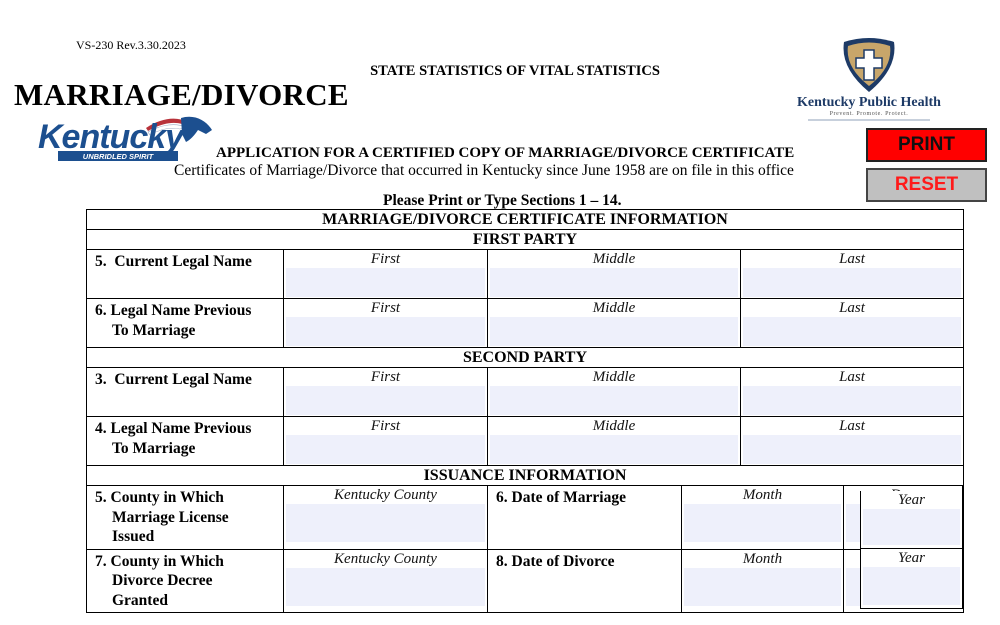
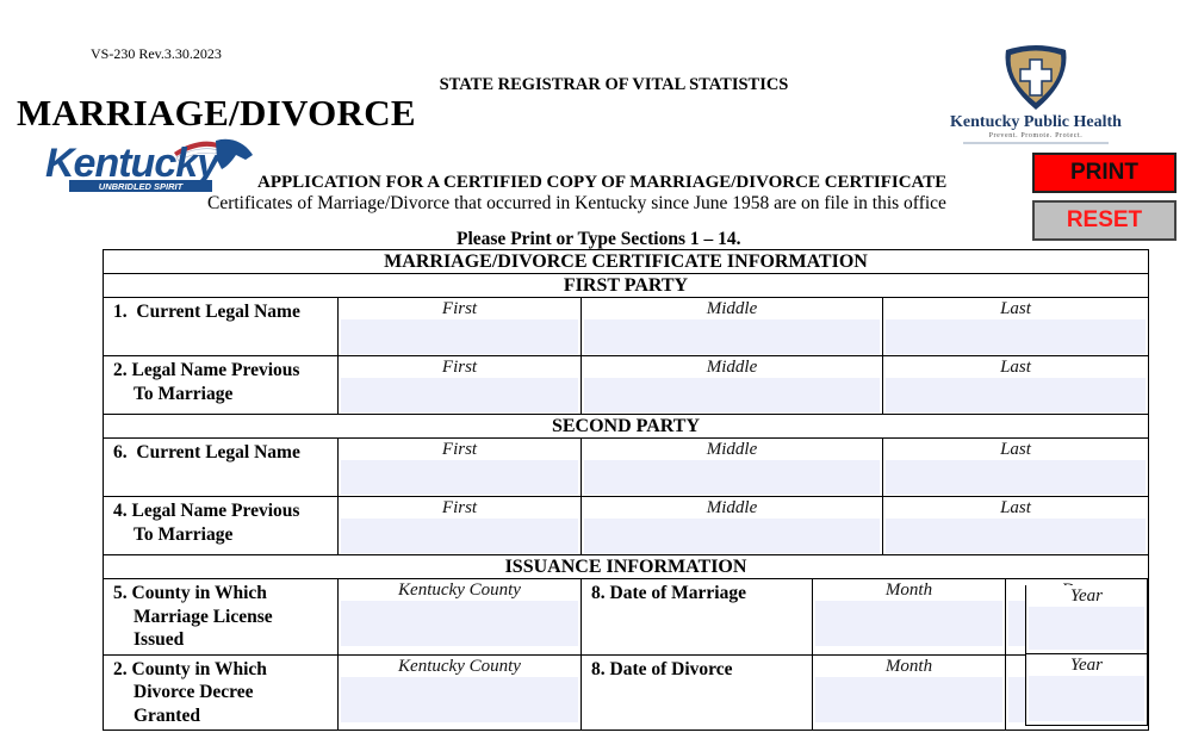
  VS-230 Rev.3.30.2023
  MARRIAGE/DIVORCE
- STATE STATISTICS OF VITAL STATISTICS
+ STATE REGISTRAR OF VITAL STATISTICS
  Kentucky
  UNBRIDLED SPIRIT
  Kentucky Public Health
  APPLICATION FOR A CERTIFIED COPY OF MARRIAGE/DIVORCE CERTIFICATE
  Certificates of Marriage/Divorce that occurred in Kentucky since June 1958 are on file in this office
  Please Print or Type Sections 1 – 14.
  PRINT
  RESET
  MARRIAGE/DIVORCE CERTIFICATE INFORMATION
  FIRST PARTY
- 5. Current Legal Name	First	Middle	Last
+ 1. Current Legal Name	First	Middle	Last
- 6. Legal Name PreviousTo Marriage	First	Middle	Last
+ 2. Legal Name PreviousTo Marriage	First	Middle	Last
  SECOND PARTY
- 3. Current Legal Name	First	Middle	Last
+ 6. Current Legal Name	First	Middle	Last
  4. Legal Name PreviousTo Marriage	First	Middle	Last
  ISSUANCE INFORMATION
- 5. County in WhichMarriage LicenseIssued	Kentucky County	6. Date of Marriage	Month
+ 5. County in WhichMarriage LicenseIssued	Kentucky County	8. Date of Marriage	Month
- 7. County in WhichDivorce DecreeGranted	Kentucky County	8. Date of Divorce	Month
+ 2. County in WhichDivorce DecreeGranted	Kentucky County	8. Date of Divorce	Month
  Year
  Year
